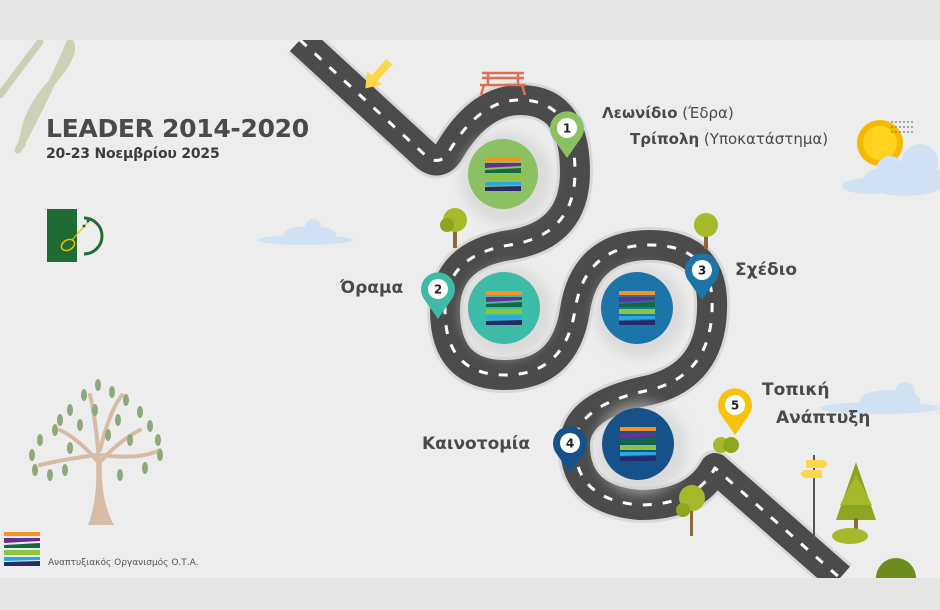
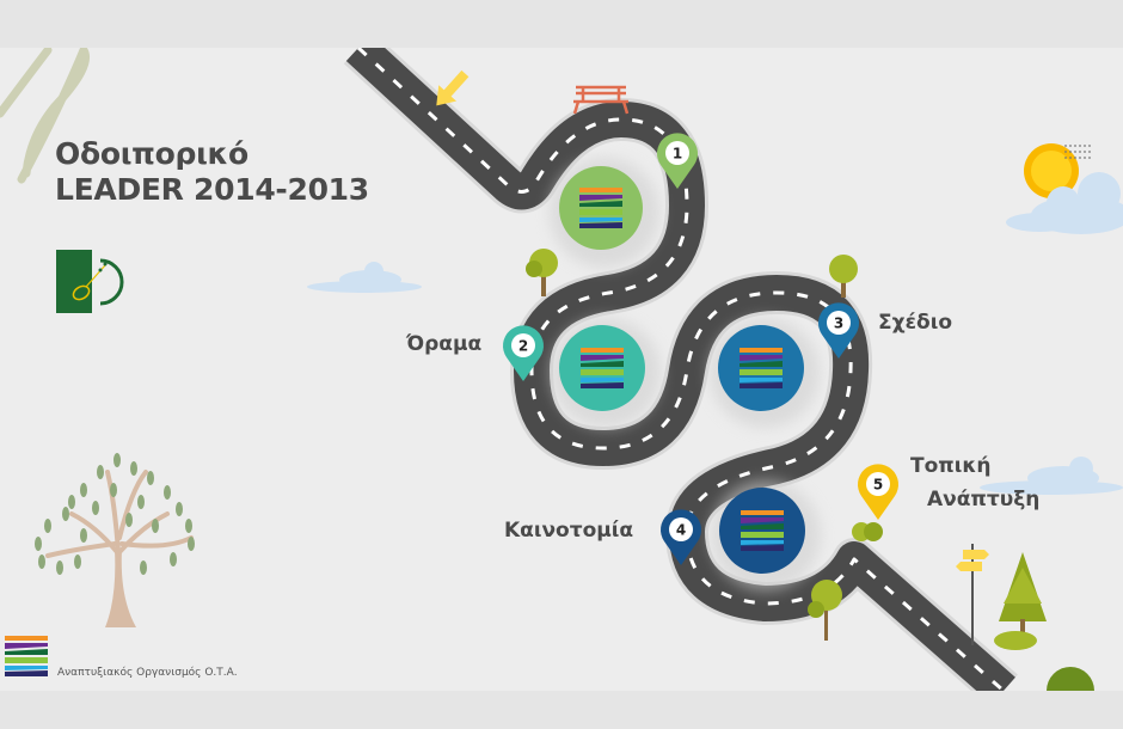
  1
  2
  3
  4
  5
+ Οδοιπορικό
- LEADER 2014-2020
+ LEADER 2014-2013
- 20-23 Νοεμβρίου 2025
- Λεωνίδιο (Έδρα)
- Τρίπολη (Υποκατάστημα)
  Όραμα
  Σχέδιο
  Καινοτομία
  Τοπική
  Ανάπτυξη
  Αναπτυξιακός Οργανισμός Ο.Τ.Α.
